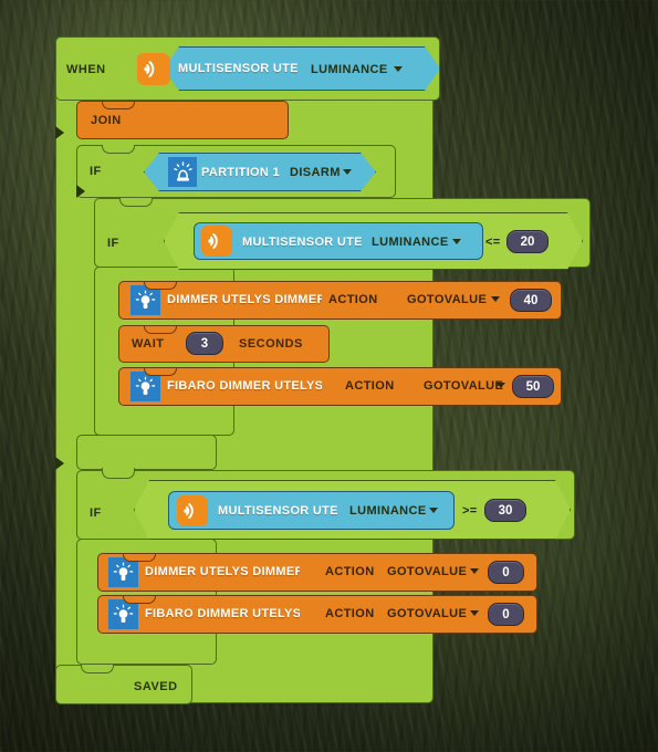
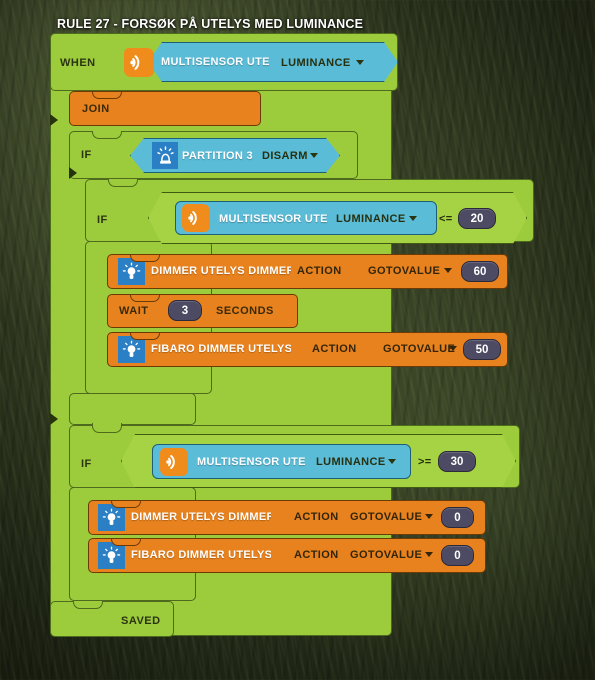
+ RULE 27 - FORSØK PÅ UTELYS MED LUMINANCE
  WHEN
  MULTISENSOR UTE
  LUMINANCE
  JOIN
  IF
- PARTITION 1
+ PARTITION 3
  DISARM
  IF
  MULTISENSOR UTE
  LUMINANCE
  <=
  20
  DIMMER UTELYS DIMMER
  ACTION
  GOTOVALUE
- 40
+ 60
  WAIT
  3
  SECONDS
  FIBARO DIMMER UTELYS
  ACTION
  GOTOVALUE
  50
  IF
  MULTISENSOR UTE
  LUMINANCE
  >=
  30
  DIMMER UTELYS DIMMER
  ACTION
  GOTOVALUE
  0
  FIBARO DIMMER UTELYS
  ACTION
  GOTOVALUE
  0
  SAVED
